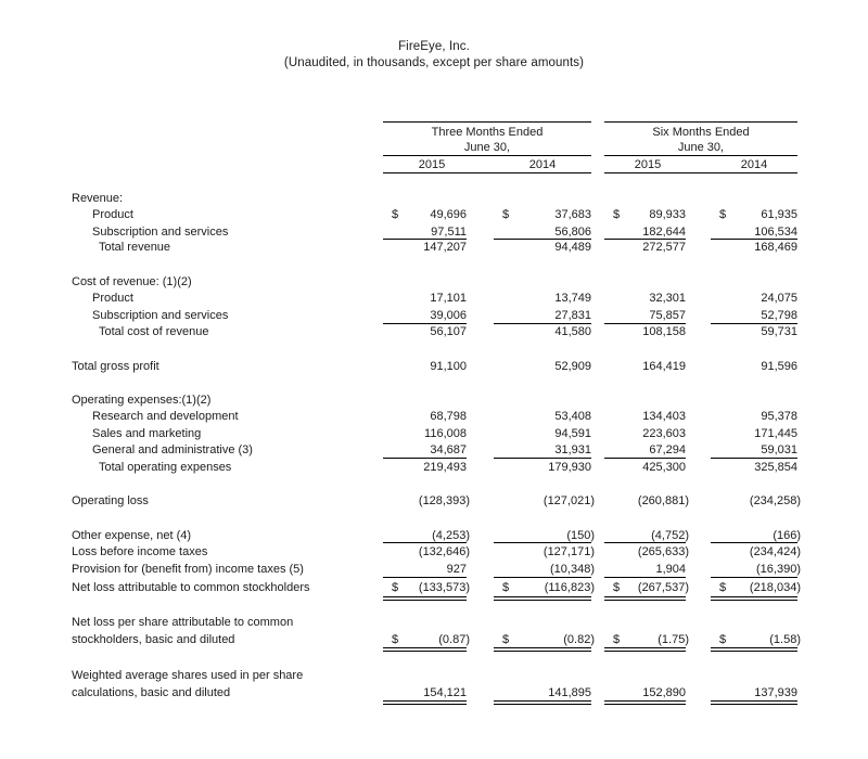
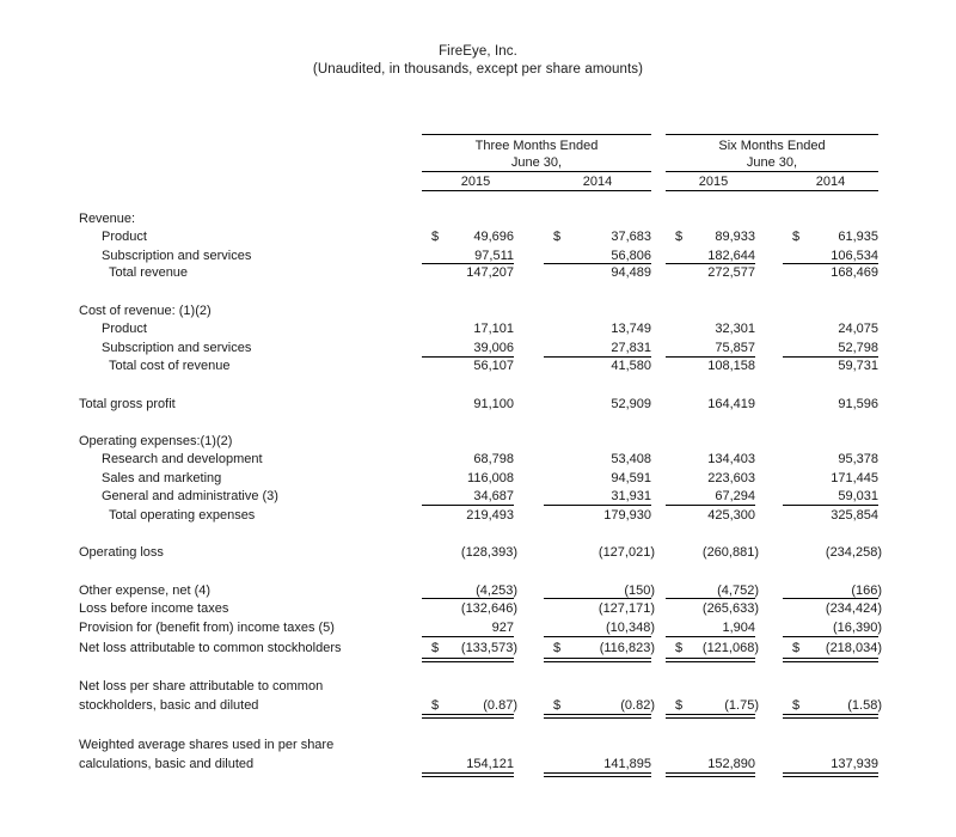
  FireEye, Inc.
  (Unaudited, in thousands, except per share amounts)
  Three Months Ended
  June 30,
  Six Months Ended
  June 30,
  2015
  2014
  2015
  2014
  Revenue:
  Product
  $
  49,696
  $
  37,683
  $
  89,933
  $
  61,935
  Subscription and services
  97,511
  56,806
  182,644
  106,534
  Total revenue
  147,207
  94,489
  272,577
  168,469
  Cost of revenue: (1)(2)
  Product
  17,101
  13,749
  32,301
  24,075
  Subscription and services
  39,006
  27,831
  75,857
  52,798
  Total cost of revenue
  56,107
  41,580
  108,158
  59,731
  Total gross profit
  91,100
  52,909
  164,419
  91,596
  Operating expenses:(1)(2)
  Research and development
  68,798
  53,408
  134,403
  95,378
  Sales and marketing
  116,008
  94,591
  223,603
  171,445
  General and administrative (3)
  34,687
  31,931
  67,294
  59,031
  Total operating expenses
  219,493
  179,930
  425,300
  325,854
  Operating loss
  (128,393)
  (127,021)
  (260,881)
  (234,258)
  Other expense, net (4)
  (4,253)
  (150)
  (4,752)
  (166)
  Loss before income taxes
  (132,646)
  (127,171)
  (265,633)
  (234,424)
  Provision for (benefit from) income taxes (5)
  927
  (10,348)
  1,904
  (16,390)
  Net loss attributable to common stockholders
  $
  (133,573)
  $
  (116,823)
  $
- (267,537)
+ (121,068)
  $
  (218,034)
  Net loss per share attributable to common
  stockholders, basic and diluted
  $
  (0.87)
  $
  (0.82)
  $
  (1.75)
  $
  (1.58)
  Weighted average shares used in per share
  calculations, basic and diluted
  154,121
  141,895
  152,890
  137,939
